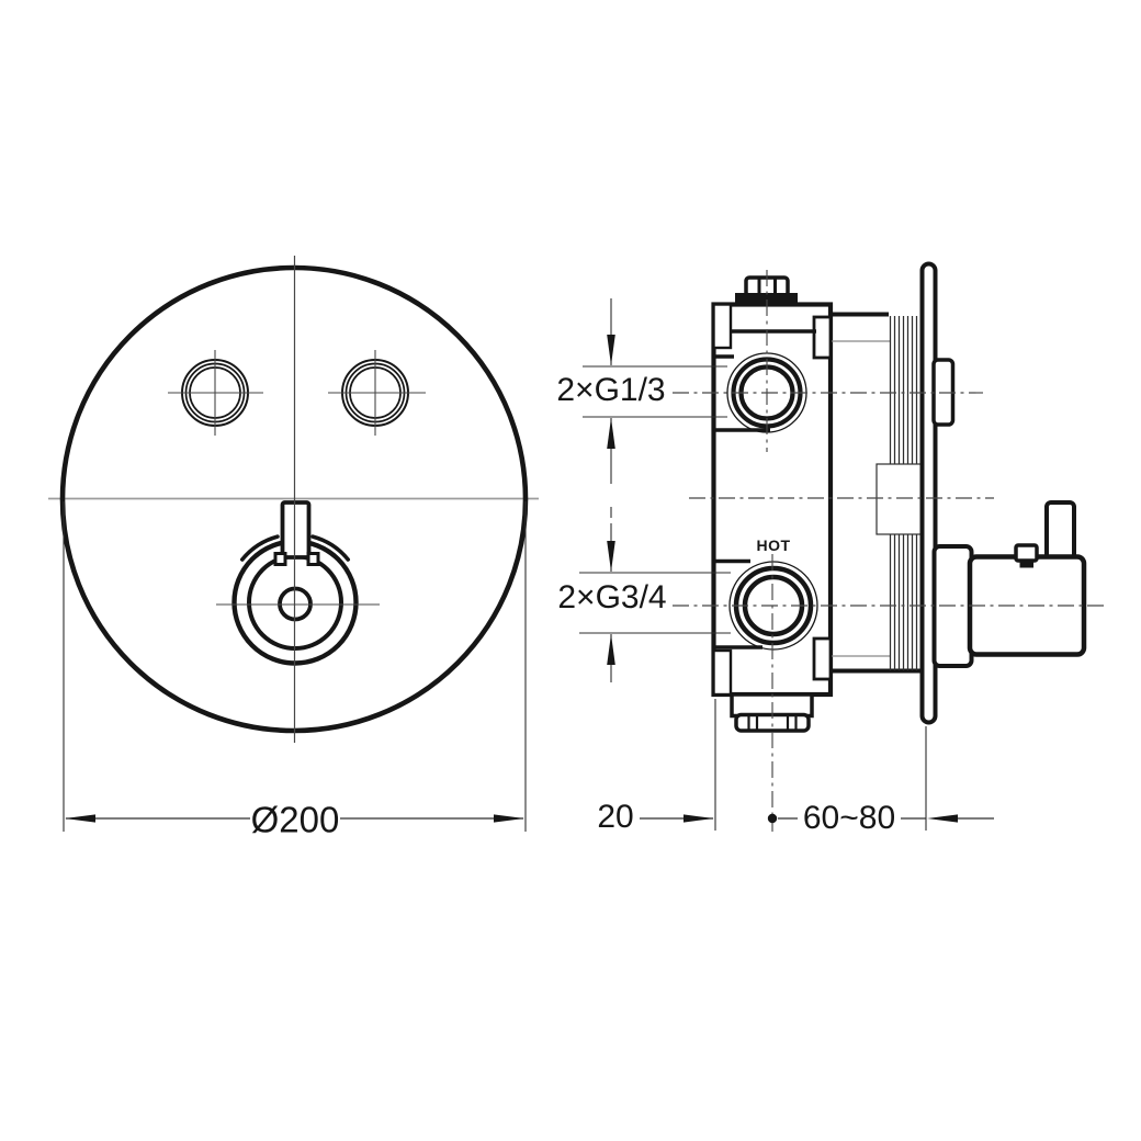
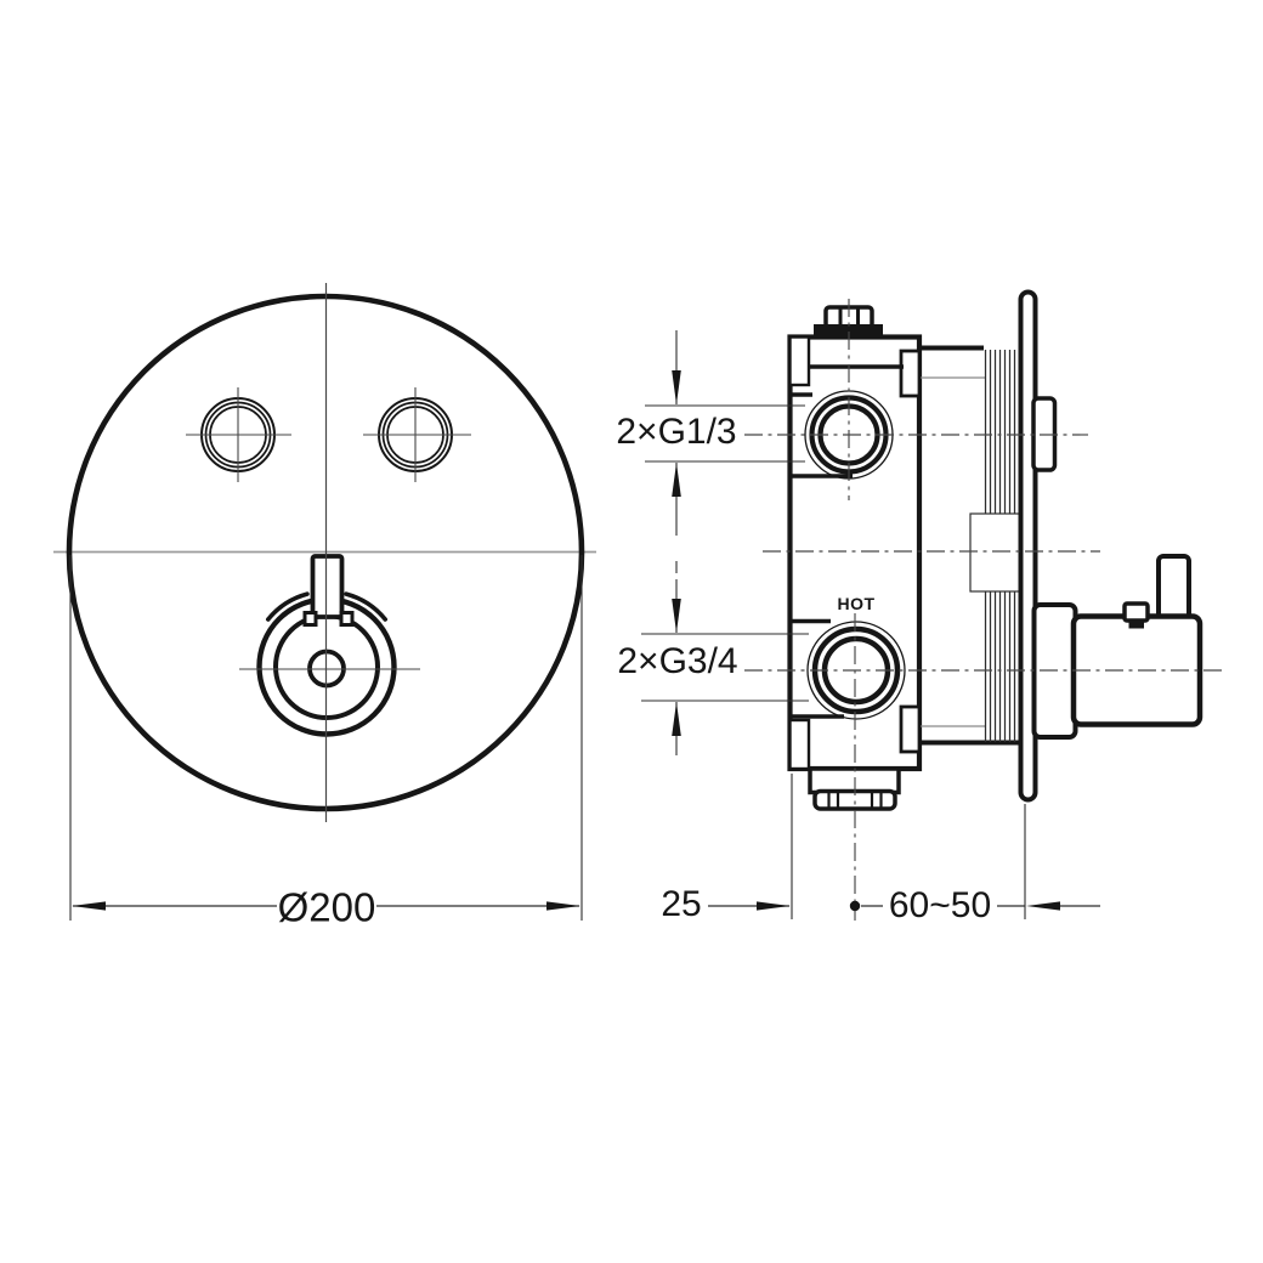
  Ø200
  2×G1/3
  2×G3/4
  HOT
- 20
+ 25
- 60~80
+ 60~50
